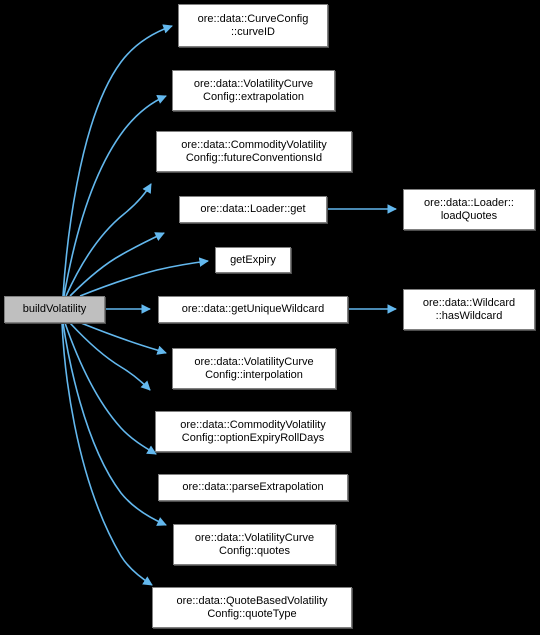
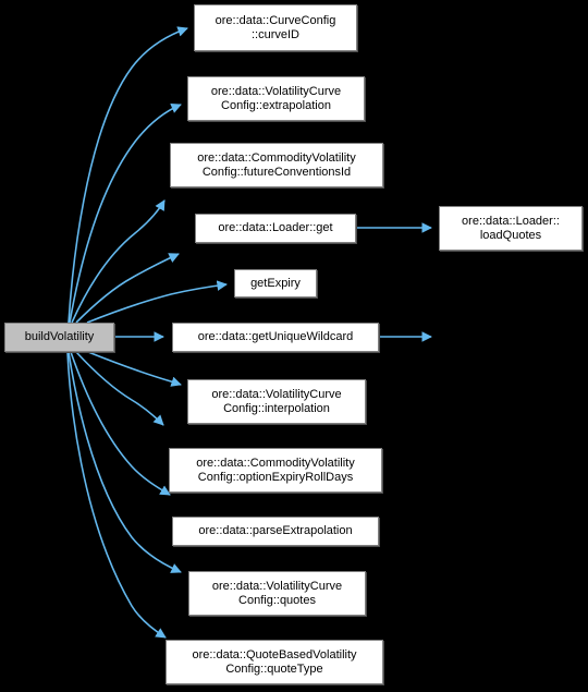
  buildVolatility
  ore::data::CurveConfig
  ::curveID
  ore::data::VolatilityCurve
  Config::extrapolation
  ore::data::CommodityVolatility
  Config::futureConventionsId
  ore::data::Loader::get
  getExpiry
  ore::data::getUniqueWildcard
  ore::data::VolatilityCurve
  Config::interpolation
  ore::data::CommodityVolatility
  Config::optionExpiryRollDays
  ore::data::parseExtrapolation
  ore::data::VolatilityCurve
  Config::quotes
  ore::data::QuoteBasedVolatility
  Config::quoteType
  ore::data::Loader::
  loadQuotes
- ore::data::Wildcard
- ::hasWildcard
